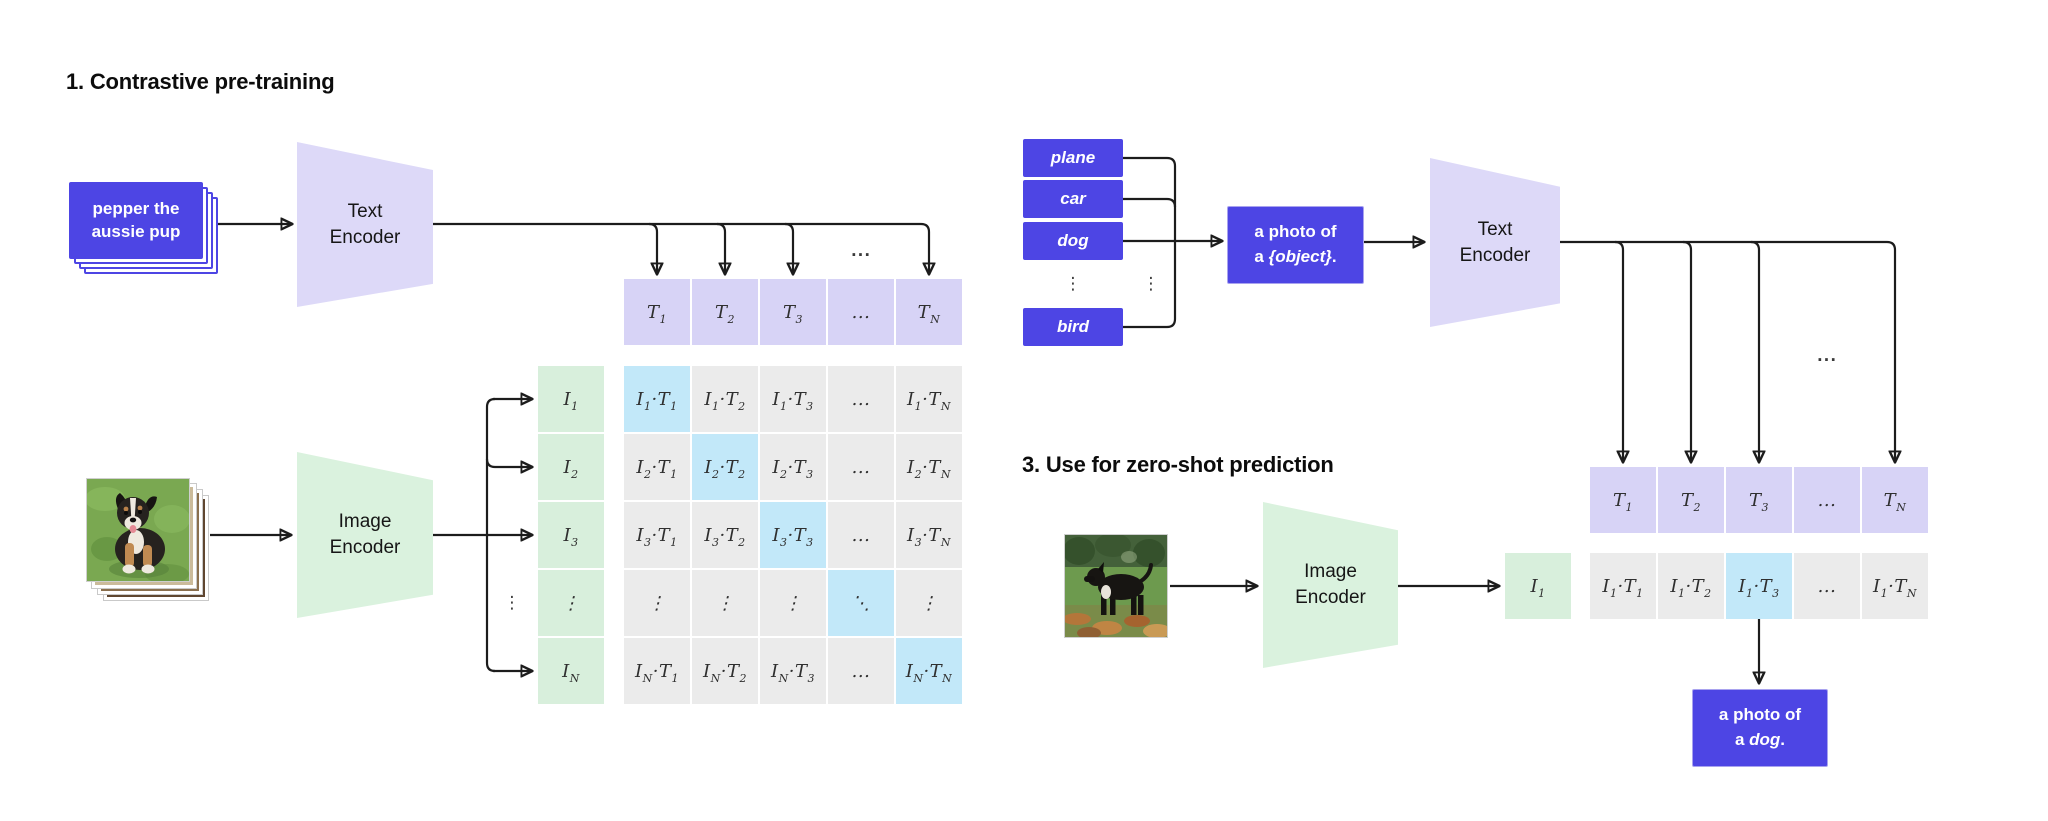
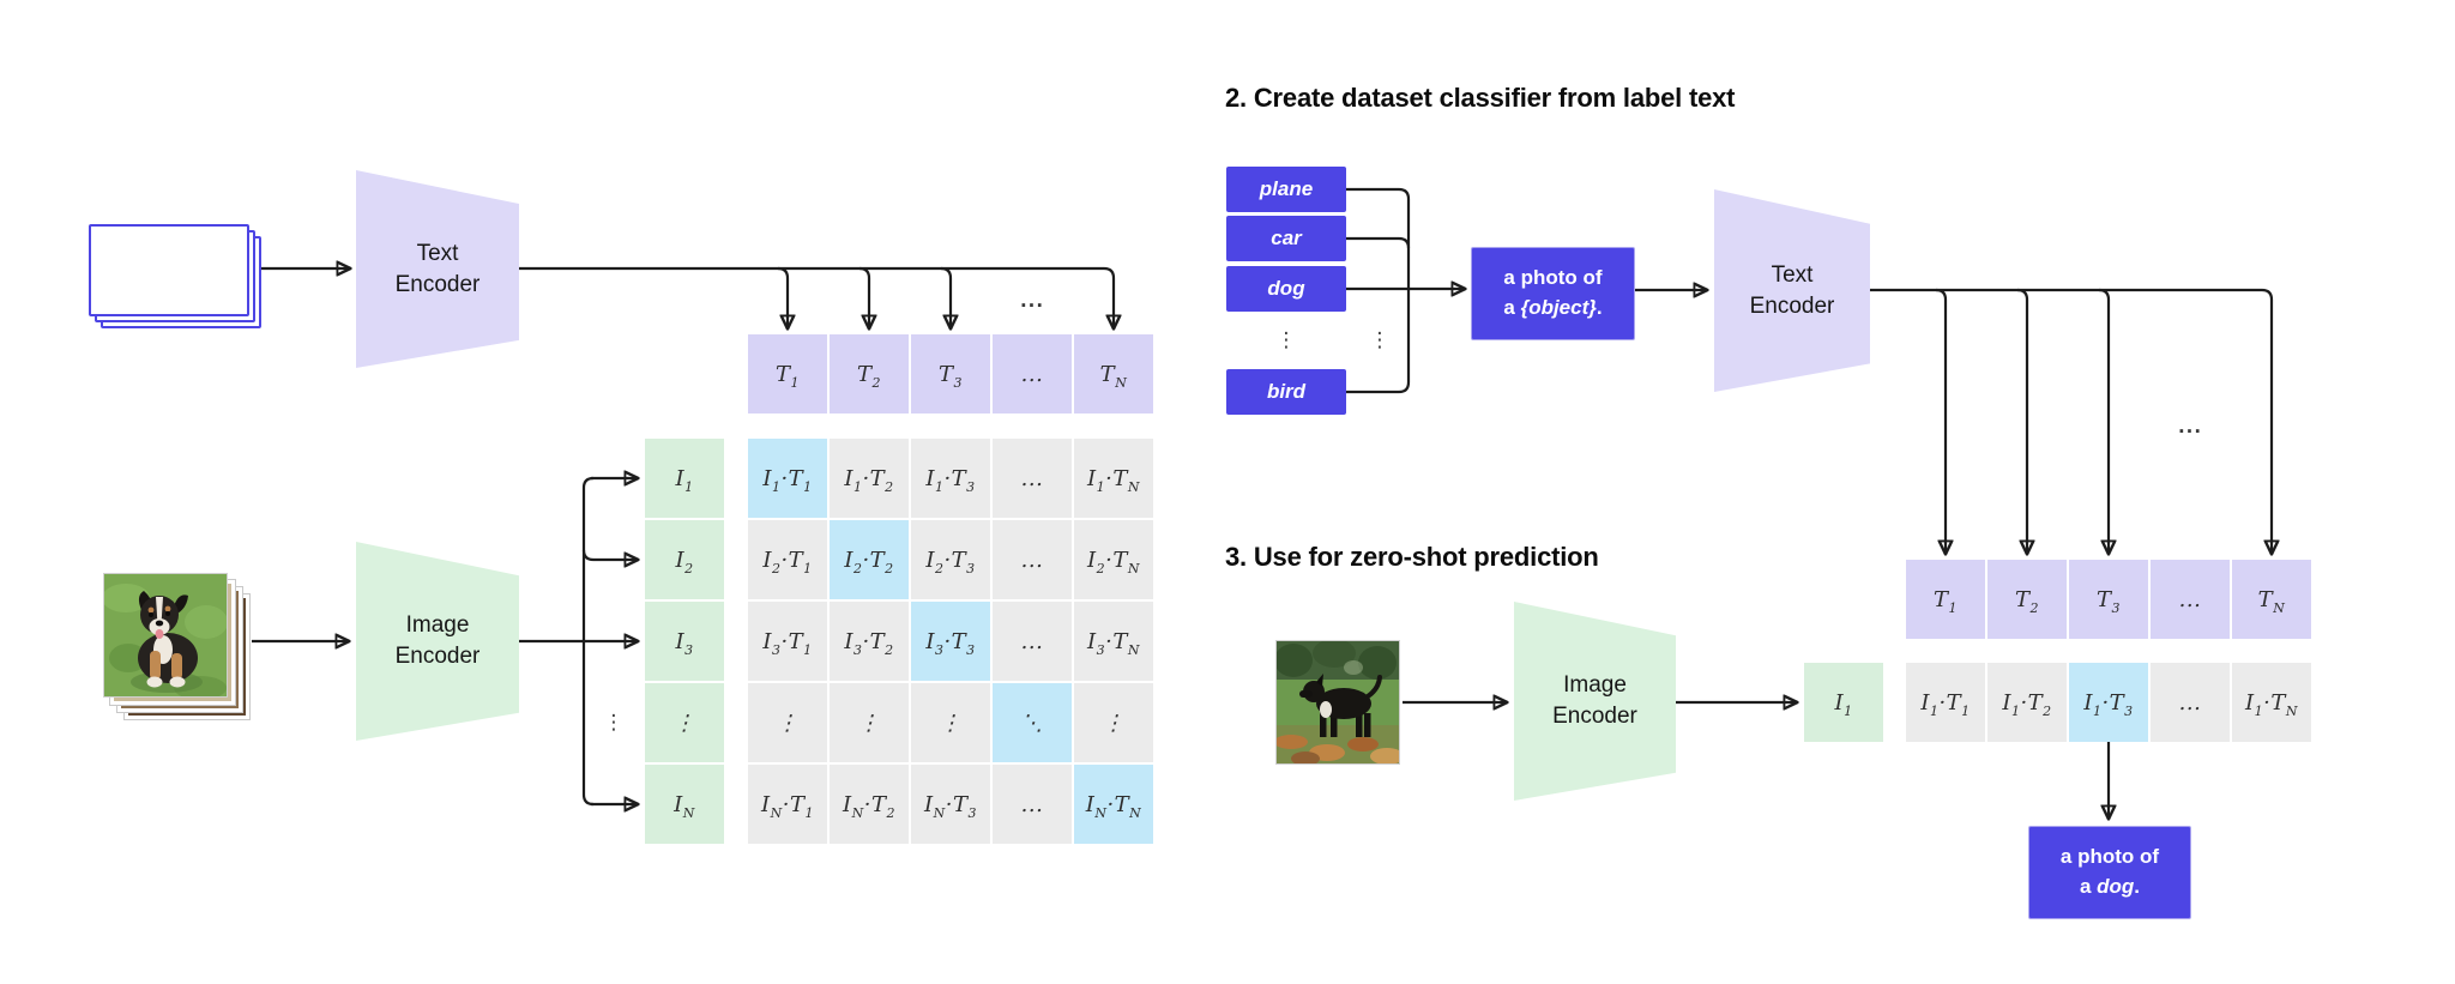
- 1. Contrastive pre-training
- pepper the
- aussie pup
  Text
  Encoder
  ...
  T1
  T2
  T3
  ...
  TN
  I1
  I2
  I3
  ⋮
  IN
  ⋮
  I1·T1
  I1·T2
  I1·T3
  ...
  I1·TN
  I2·T1
  I2·T2
  I2·T3
  ...
  I2·TN
  I3·T1
  I3·T2
  I3·T3
  ...
  I3·TN
  ⋮
  ⋮
  ⋮
  ⋱
  ⋮
  IN·T1
  IN·T2
  IN·T3
  ...
  IN·TN
  Image
  Encoder
+ 2. Create dataset classifier from label text
  plane
  car
  dog
  bird
  ⋮
  ⋮
  a photo of
  a {object}.
  Text
  Encoder
  ...
  3. Use for zero-shot prediction
  Image
  Encoder
  I1
  T1
  T2
  T3
  ...
  TN
  I1·T1
  I1·T2
  I1·T3
  ...
  I1·TN
  a photo of
  a dog.
